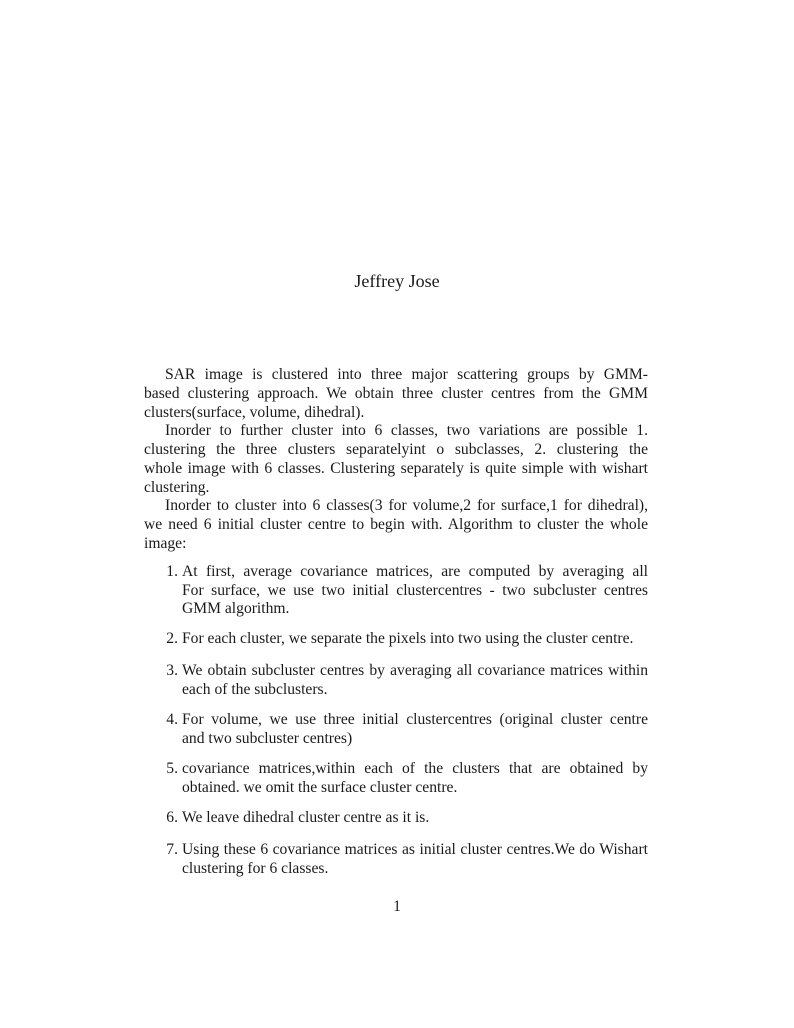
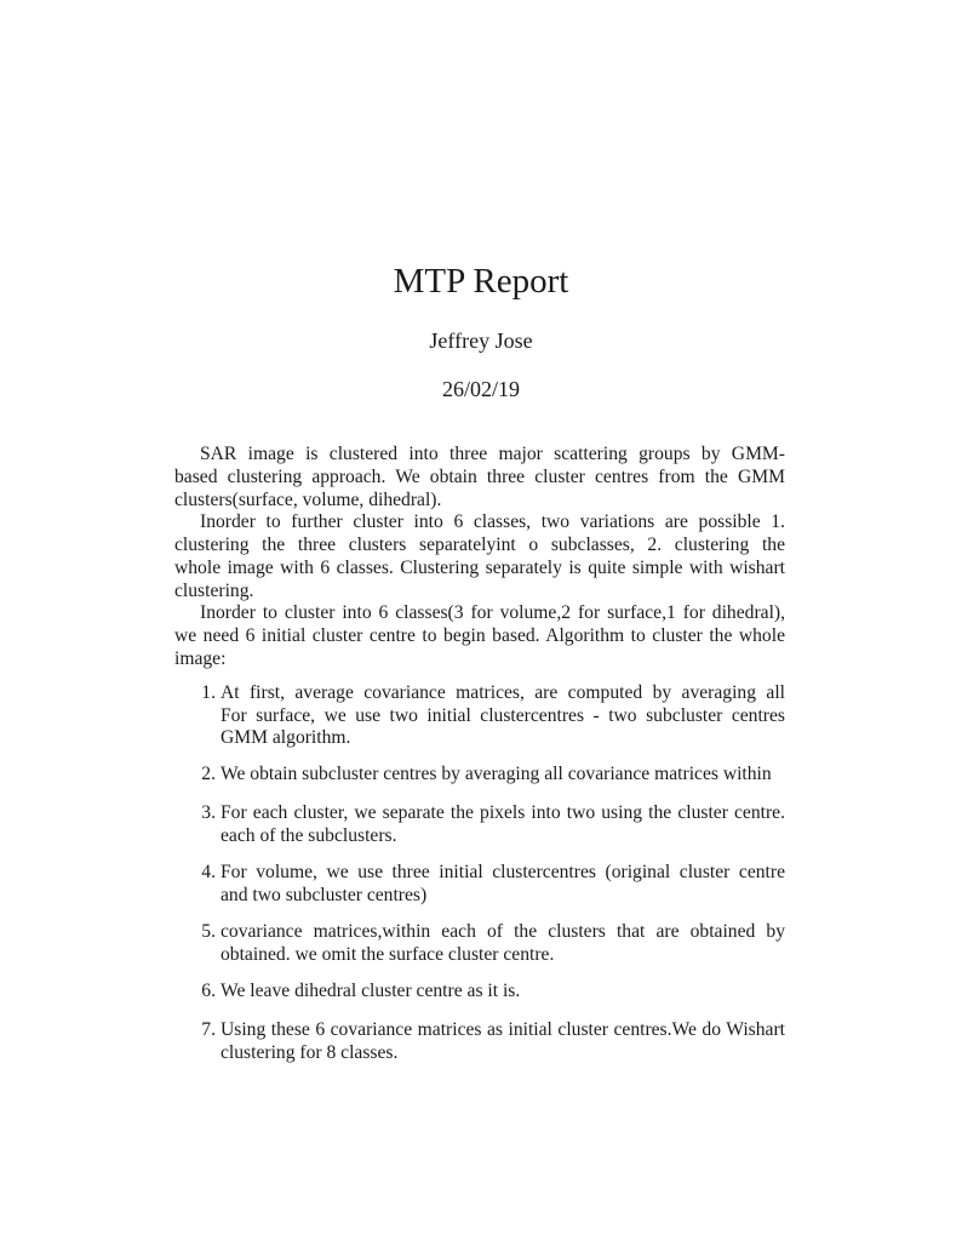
+ MTP Report
  Jeffrey Jose
+ 26/02/19
  SAR image is clustered into three major scattering groups by GMM-
  based clustering approach. We obtain three cluster centres from the GMM
  clusters(surface, volume, dihedral).
  Inorder to further cluster into 6 classes, two variations are possible 1.
  clustering the three clusters separatelyint o subclasses, 2. clustering the
  whole image with 6 classes. Clustering separately is quite simple with wishart
  clustering.
  Inorder to cluster into 6 classes(3 for volume,2 for surface,1 for dihedral),
- we need 6 initial cluster centre to begin with. Algorithm to cluster the whole
+ we need 6 initial cluster centre to begin based. Algorithm to cluster the whole
  image:
  1.
  At first, average covariance matrices, are computed by averaging all
  For surface, we use two initial clustercentres - two subcluster centres
  GMM algorithm.
  2.
- For each cluster, we separate the pixels into two using the cluster centre.
+ We obtain subcluster centres by averaging all covariance matrices within
  3.
- We obtain subcluster centres by averaging all covariance matrices within
+ For each cluster, we separate the pixels into two using the cluster centre.
  each of the subclusters.
  4.
  For volume, we use three initial clustercentres (original cluster centre
  and two subcluster centres)
  5.
  covariance matrices,within each of the clusters that are obtained by
  obtained. we omit the surface cluster centre.
  6.
  We leave dihedral cluster centre as it is.
  7.
  Using these 6 covariance matrices as initial cluster centres.We do Wishart
- clustering for 6 classes.
+ clustering for 8 classes.
- 1
